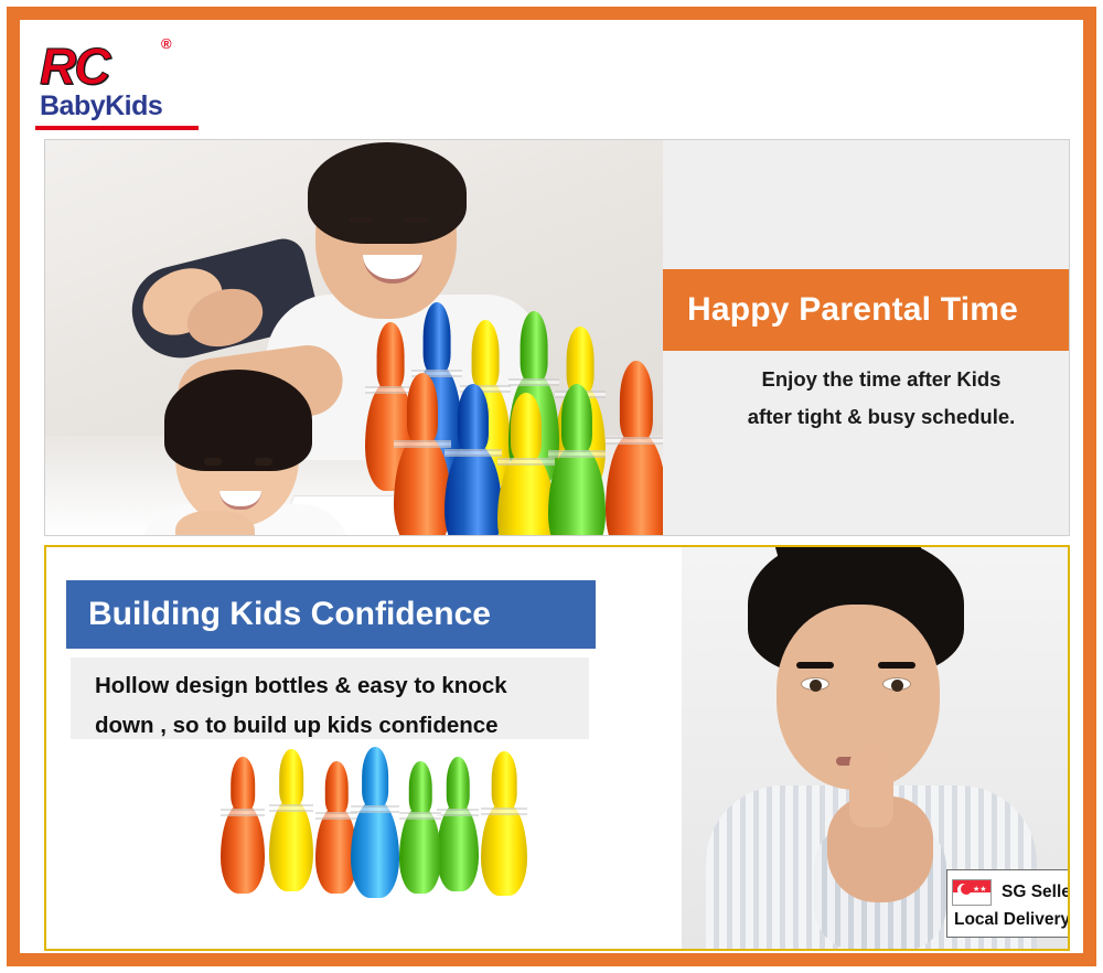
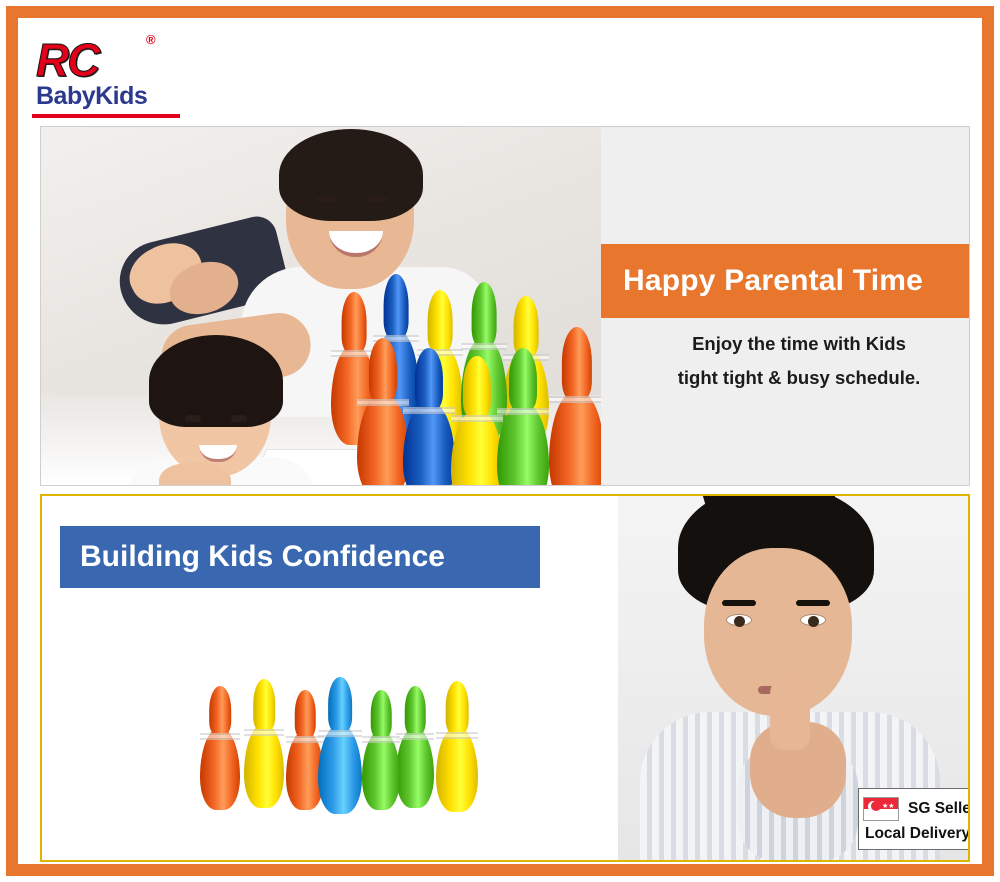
  RC
  ®
  BabyKids
  Happy Parental Time
- Enjoy the time after Kids
+ Enjoy the time with Kids
- after tight & busy schedule.
+ tight tight & busy schedule.
  Building Kids Confidence
- Hollow design bottles & easy to knock
- down , so to build up kids confidence
  SG Selle
  Local Delivery
